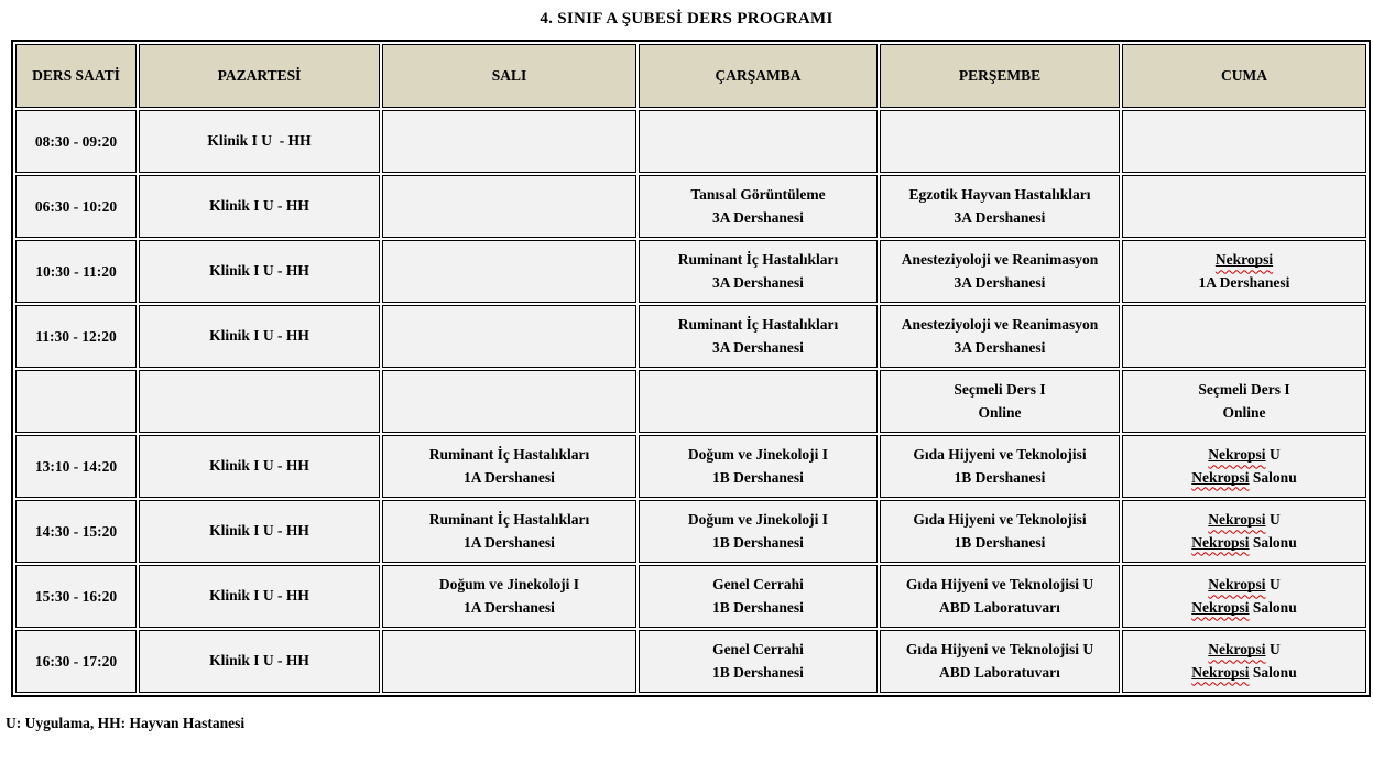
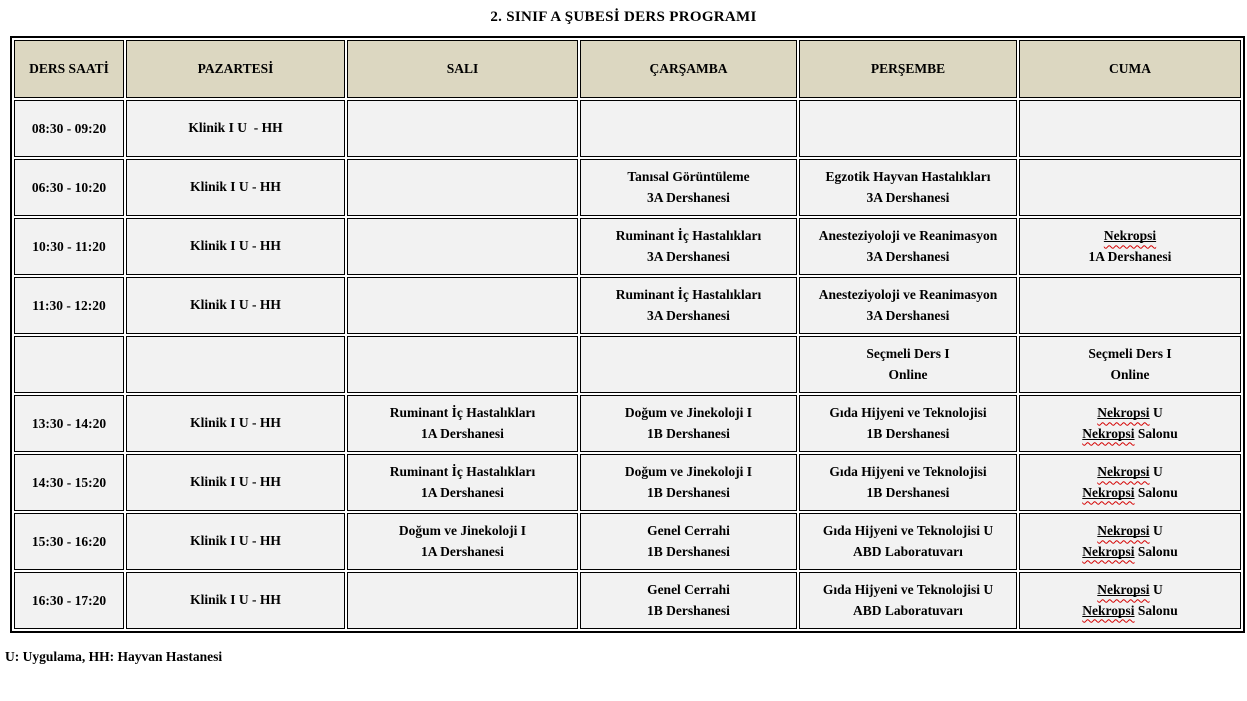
- 4. SINIF A ŞUBESİ DERS PROGRAMI
+ 2. SINIF A ŞUBESİ DERS PROGRAMI
  DERS SAATİ	PAZARTESİ	SALI	ÇARŞAMBA	PERŞEMBE	CUMA
  08:30 - 09:20	Klinik I U - HH
  06:30 - 10:20	Klinik I U - HH		Tanısal Görüntüleme3A Dershanesi	Egzotik Hayvan Hastalıkları3A Dershanesi
  10:30 - 11:20	Klinik I U - HH		Ruminant İç Hastalıkları3A Dershanesi	Anesteziyoloji ve Reanimasyon3A Dershanesi	Nekropsi1A Dershanesi
  11:30 - 12:20	Klinik I U - HH		Ruminant İç Hastalıkları3A Dershanesi	Anesteziyoloji ve Reanimasyon3A Dershanesi
  				Seçmeli Ders IOnline	Seçmeli Ders IOnline
- 13:10 - 14:20	Klinik I U - HH	Ruminant İç Hastalıkları1A Dershanesi	Doğum ve Jinekoloji I1B Dershanesi	Gıda Hijyeni ve Teknolojisi1B Dershanesi	Nekropsi UNekropsi Salonu
+ 13:30 - 14:20	Klinik I U - HH	Ruminant İç Hastalıkları1A Dershanesi	Doğum ve Jinekoloji I1B Dershanesi	Gıda Hijyeni ve Teknolojisi1B Dershanesi	Nekropsi UNekropsi Salonu
  14:30 - 15:20	Klinik I U - HH	Ruminant İç Hastalıkları1A Dershanesi	Doğum ve Jinekoloji I1B Dershanesi	Gıda Hijyeni ve Teknolojisi1B Dershanesi	Nekropsi UNekropsi Salonu
  15:30 - 16:20	Klinik I U - HH	Doğum ve Jinekoloji I1A Dershanesi	Genel Cerrahi1B Dershanesi	Gıda Hijyeni ve Teknolojisi UABD Laboratuvarı	Nekropsi UNekropsi Salonu
  16:30 - 17:20	Klinik I U - HH		Genel Cerrahi1B Dershanesi	Gıda Hijyeni ve Teknolojisi UABD Laboratuvarı	Nekropsi UNekropsi Salonu
  U: Uygulama, HH: Hayvan Hastanesi
